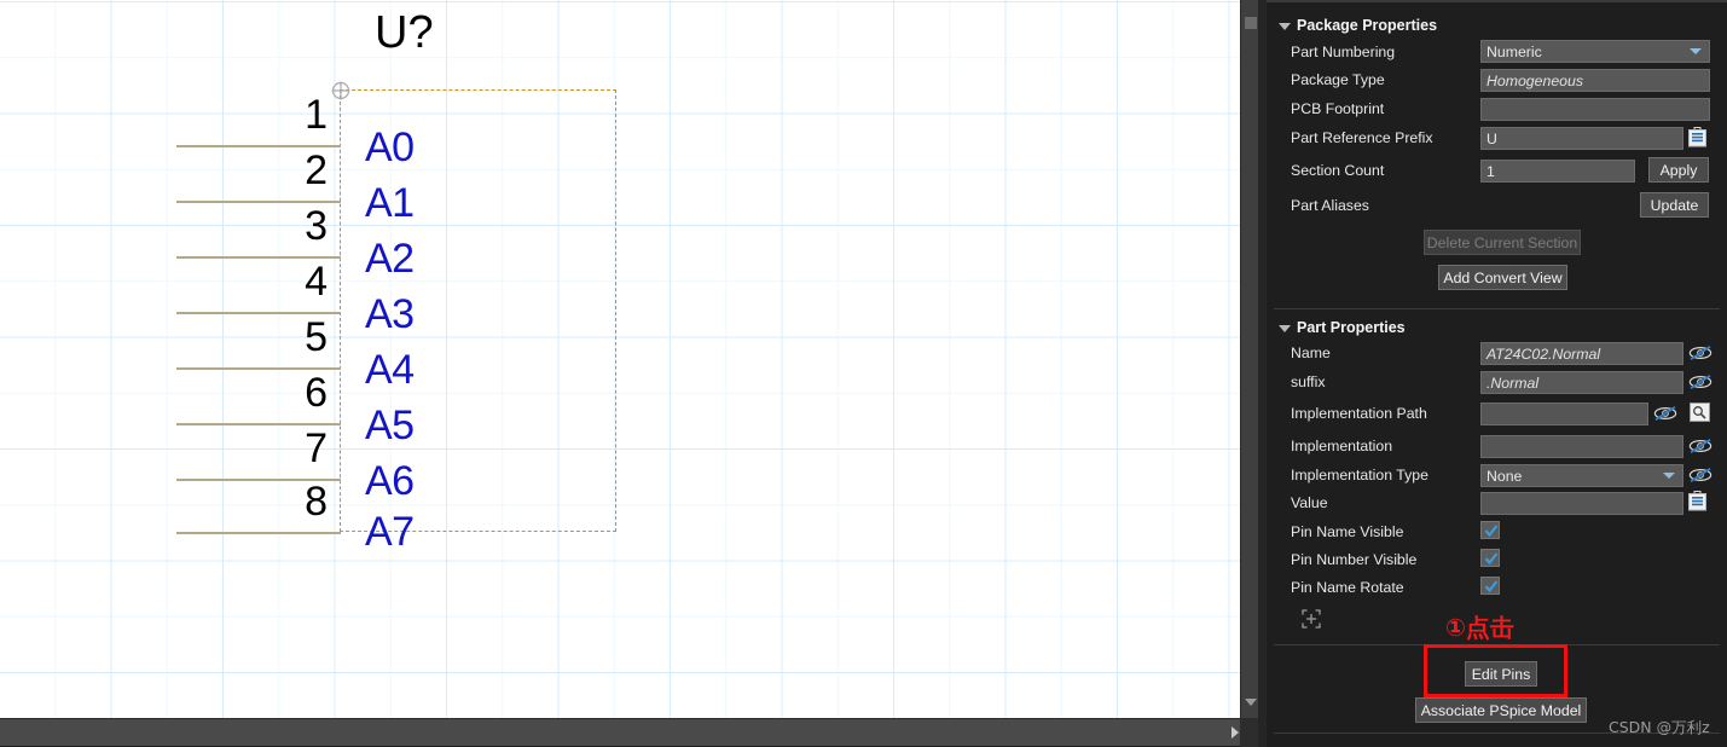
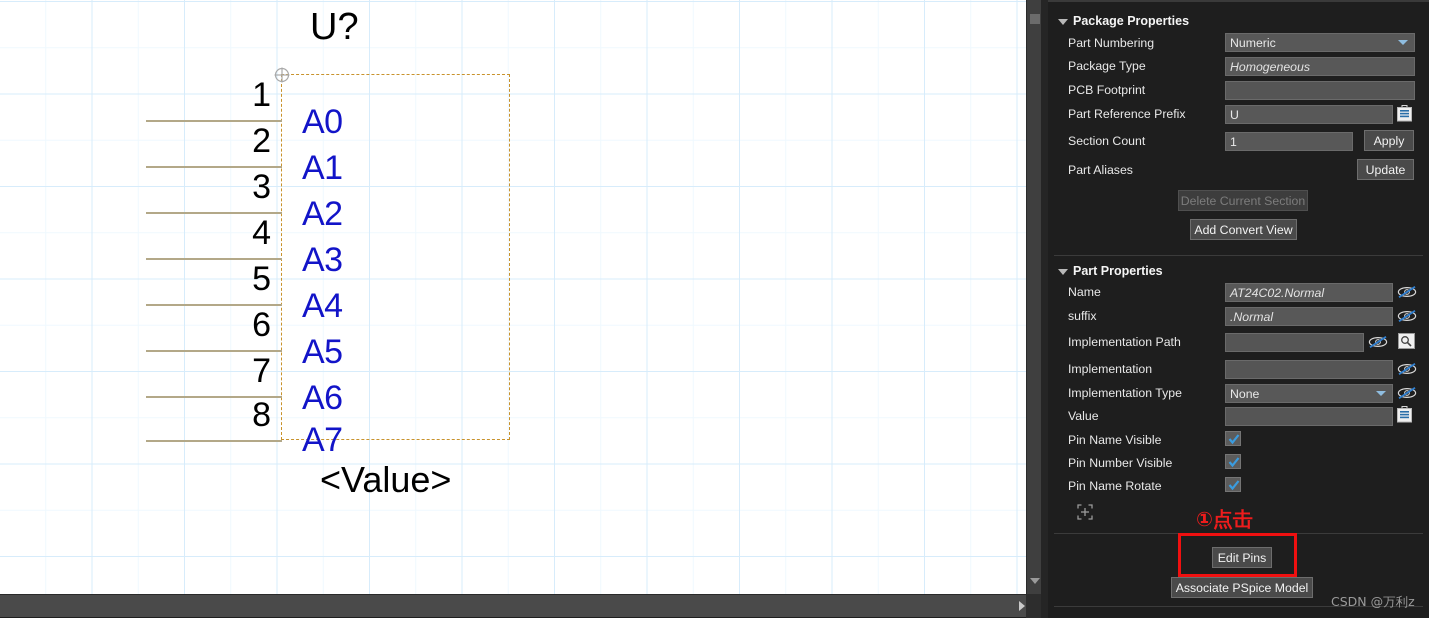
  U?
  1
  2
  3
  4
  5
  6
  7
  8
  A0
  A1
  A2
  A3
  A4
  A5
  A6
  A7
+ <Value>
  Package Properties
  Part Numbering
  Numeric
  Package Type
  Homogeneous
  PCB Footprint
  Part Reference Prefix
  U
  Section Count
  1
  Apply
  Part Aliases
  Update
  Delete Current Section
  Add Convert View
  Part Properties
  Name
  AT24C02.Normal
  suffix
  .Normal
  Implementation Path
  Implementation
  Implementation Type
  None
  Value
  Pin Name Visible
  Pin Number Visible
  Pin Name Rotate
  Edit Pins
  Associate PSpice Model
  ①点击
  CSDN @万利z
